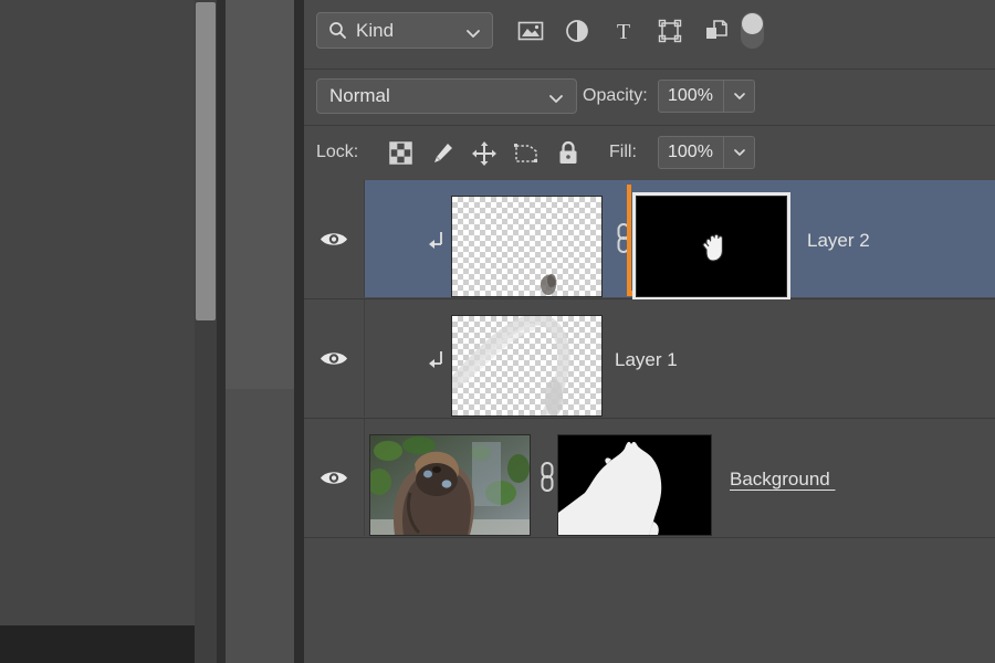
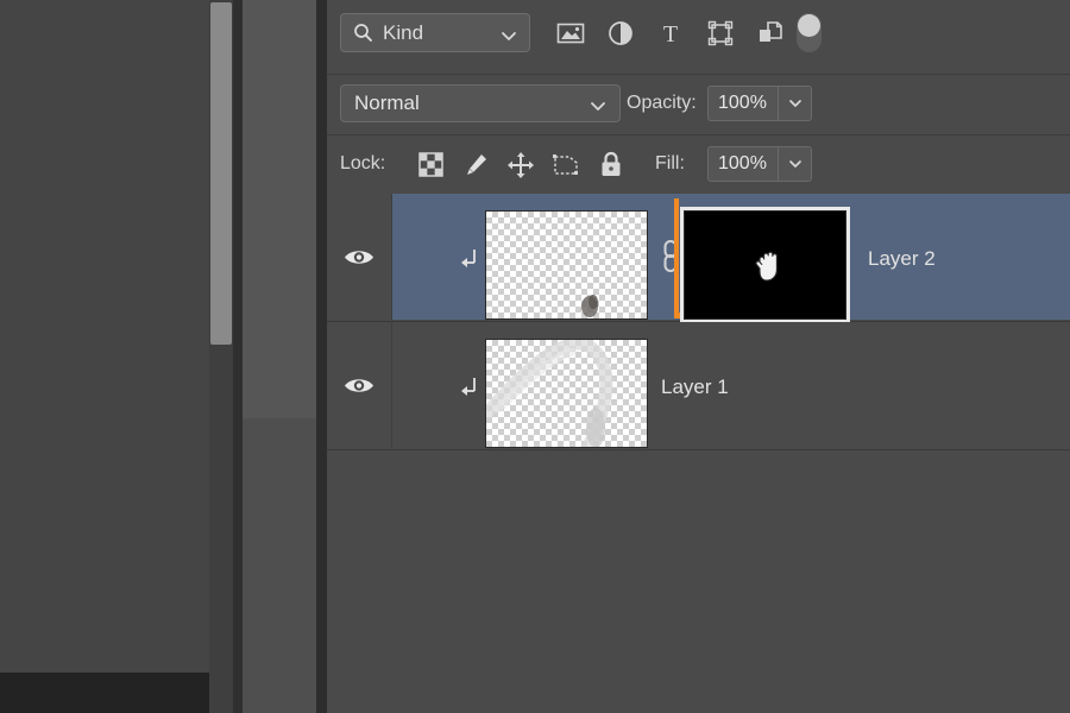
  Kind
  T
  Normal
  Opacity:
  100%
  Lock:
  Fill:
  100%
  Layer 2
  Layer 1
- Background
